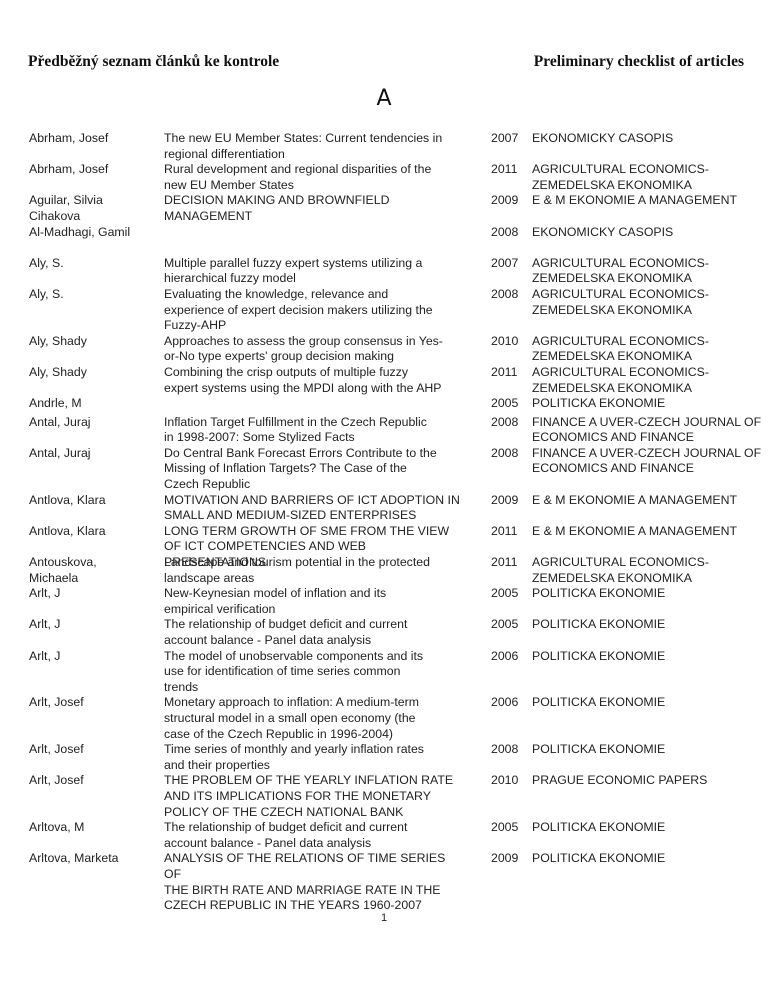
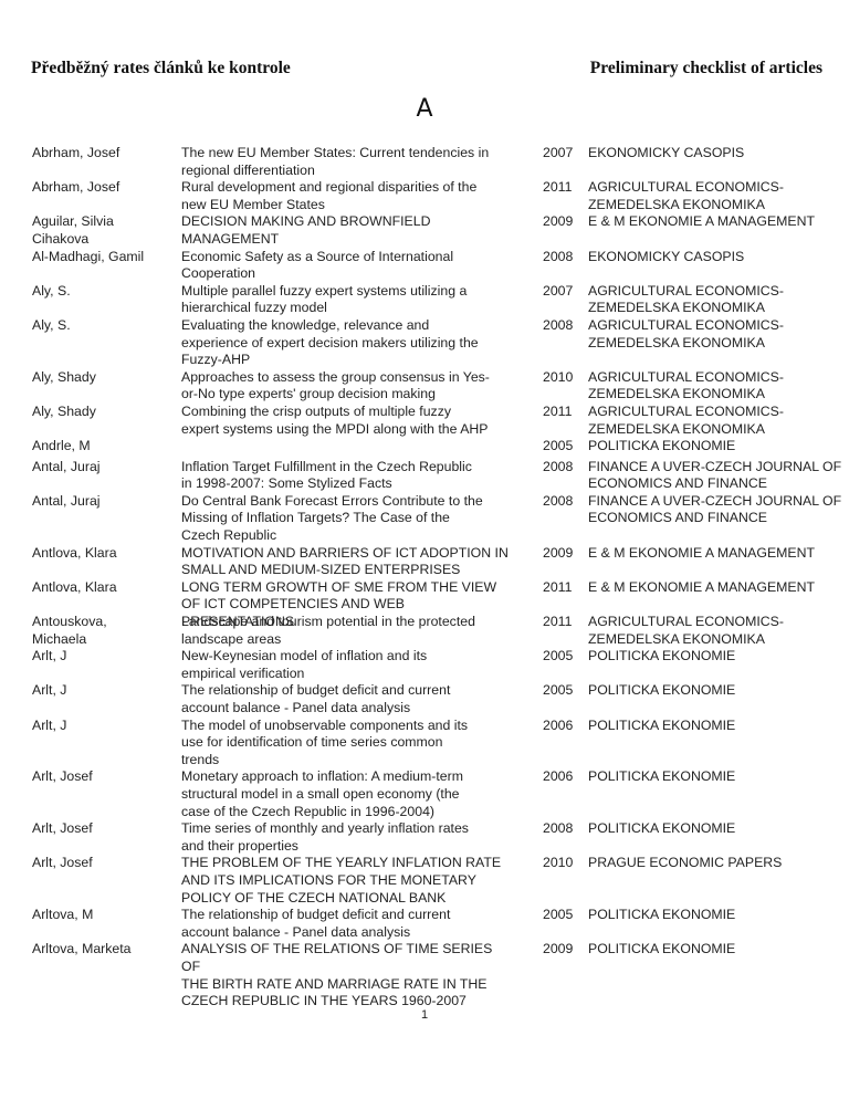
- Předběžný seznam článků ke kontrole
+ Předběžný rates článků ke kontrole
  Preliminary checklist of articles
  A
  Abrham, Josef
  The new EU Member States: Current tendencies in
  regional differentiation
  2007
  EKONOMICKY CASOPIS
  Abrham, Josef
  Rural development and regional disparities of the
  new EU Member States
  2011
  AGRICULTURAL ECONOMICS-
  ZEMEDELSKA EKONOMIKA
  Aguilar, Silvia
  Cihakova
  DECISION MAKING AND BROWNFIELD
  MANAGEMENT
  2009
  E & M EKONOMIE A MANAGEMENT
  Al-Madhagi, Gamil
+ Economic Safety as a Source of International
+ Cooperation
  2008
  EKONOMICKY CASOPIS
  Aly, S.
  Multiple parallel fuzzy expert systems utilizing a
  hierarchical fuzzy model
  2007
  AGRICULTURAL ECONOMICS-
  ZEMEDELSKA EKONOMIKA
  Aly, S.
  Evaluating the knowledge, relevance and
  experience of expert decision makers utilizing the
  Fuzzy-AHP
  2008
  AGRICULTURAL ECONOMICS-
  ZEMEDELSKA EKONOMIKA
  Aly, Shady
  Approaches to assess the group consensus in Yes-
  or-No type experts' group decision making
  2010
  AGRICULTURAL ECONOMICS-
  ZEMEDELSKA EKONOMIKA
  Aly, Shady
  Combining the crisp outputs of multiple fuzzy
  expert systems using the MPDI along with the AHP
  2011
  AGRICULTURAL ECONOMICS-
  ZEMEDELSKA EKONOMIKA
  Andrle, M
  2005
  POLITICKA EKONOMIE
  Antal, Juraj
  Inflation Target Fulfillment in the Czech Republic
  in 1998-2007: Some Stylized Facts
  2008
  FINANCE A UVER-CZECH JOURNAL OF
  ECONOMICS AND FINANCE
  Antal, Juraj
  Do Central Bank Forecast Errors Contribute to the
  Missing of Inflation Targets? The Case of the
  Czech Republic
  2008
  FINANCE A UVER-CZECH JOURNAL OF
  ECONOMICS AND FINANCE
  Antlova, Klara
  MOTIVATION AND BARRIERS OF ICT ADOPTION IN
  SMALL AND MEDIUM-SIZED ENTERPRISES
  2009
  E & M EKONOMIE A MANAGEMENT
  Antlova, Klara
  LONG TERM GROWTH OF SME FROM THE VIEW
  OF ICT COMPETENCIES AND WEB PRESENTATIONS
  2011
  E & M EKONOMIE A MANAGEMENT
  Antouskova,
  Michaela
  Landscape and tourism potential in the protected
  landscape areas
  2011
  AGRICULTURAL ECONOMICS-
  ZEMEDELSKA EKONOMIKA
  Arlt, J
  New-Keynesian model of inflation and its
  empirical verification
  2005
  POLITICKA EKONOMIE
  Arlt, J
  The relationship of budget deficit and current
  account balance - Panel data analysis
  2005
  POLITICKA EKONOMIE
  Arlt, J
  The model of unobservable components and its
  use for identification of time series common
  trends
  2006
  POLITICKA EKONOMIE
  Arlt, Josef
  Monetary approach to inflation: A medium-term
  structural model in a small open economy (the
  case of the Czech Republic in 1996-2004)
  2006
  POLITICKA EKONOMIE
  Arlt, Josef
  Time series of monthly and yearly inflation rates
  and their properties
  2008
  POLITICKA EKONOMIE
  Arlt, Josef
  THE PROBLEM OF THE YEARLY INFLATION RATE
  AND ITS IMPLICATIONS FOR THE MONETARY
  POLICY OF THE CZECH NATIONAL BANK
  2010
  PRAGUE ECONOMIC PAPERS
  Arltova, M
  The relationship of budget deficit and current
  account balance - Panel data analysis
  2005
  POLITICKA EKONOMIE
  Arltova, Marketa
  ANALYSIS OF THE RELATIONS OF TIME SERIES OF
  THE BIRTH RATE AND MARRIAGE RATE IN THE
  CZECH REPUBLIC IN THE YEARS 1960-2007
  2009
  POLITICKA EKONOMIE
  1
